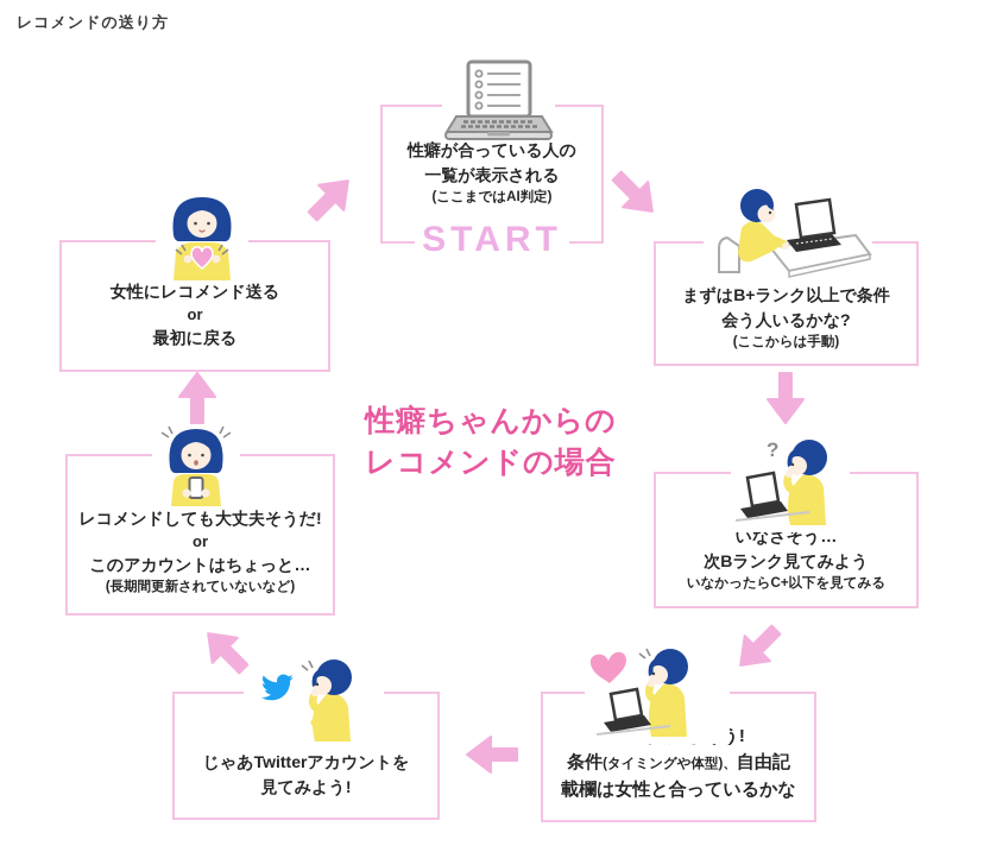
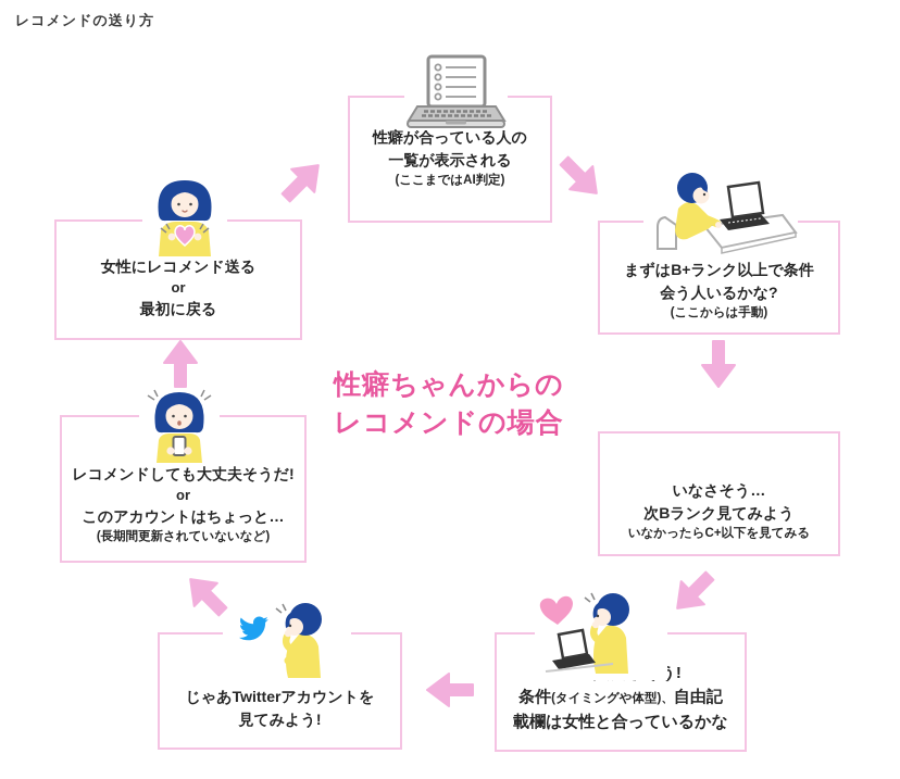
  レコメンドの送り方
  性癖ちゃんからの
  レコメンドの場合
  性癖が合っている人の
  一覧が表示される
  (ここまではAI判定)
  まずはB+ランク以上で条件
  会う人いるかな?
  (ここからは手動)
  いなさそう…
  次Bランク見てみよう
  いなかったらC+以下を見てみる
  条件(タイミングや体型)、自由記
  載欄は女性と合っているかな
  じゃあTwitterアカウントを
  見てみよう!
  レコメンドしても大丈夫そうだ!
  or
  このアカウントはちょっと…
  (長期間更新されていないなど)
  女性にレコメンド送る
  or
  最初に戻る
- START
- ?
